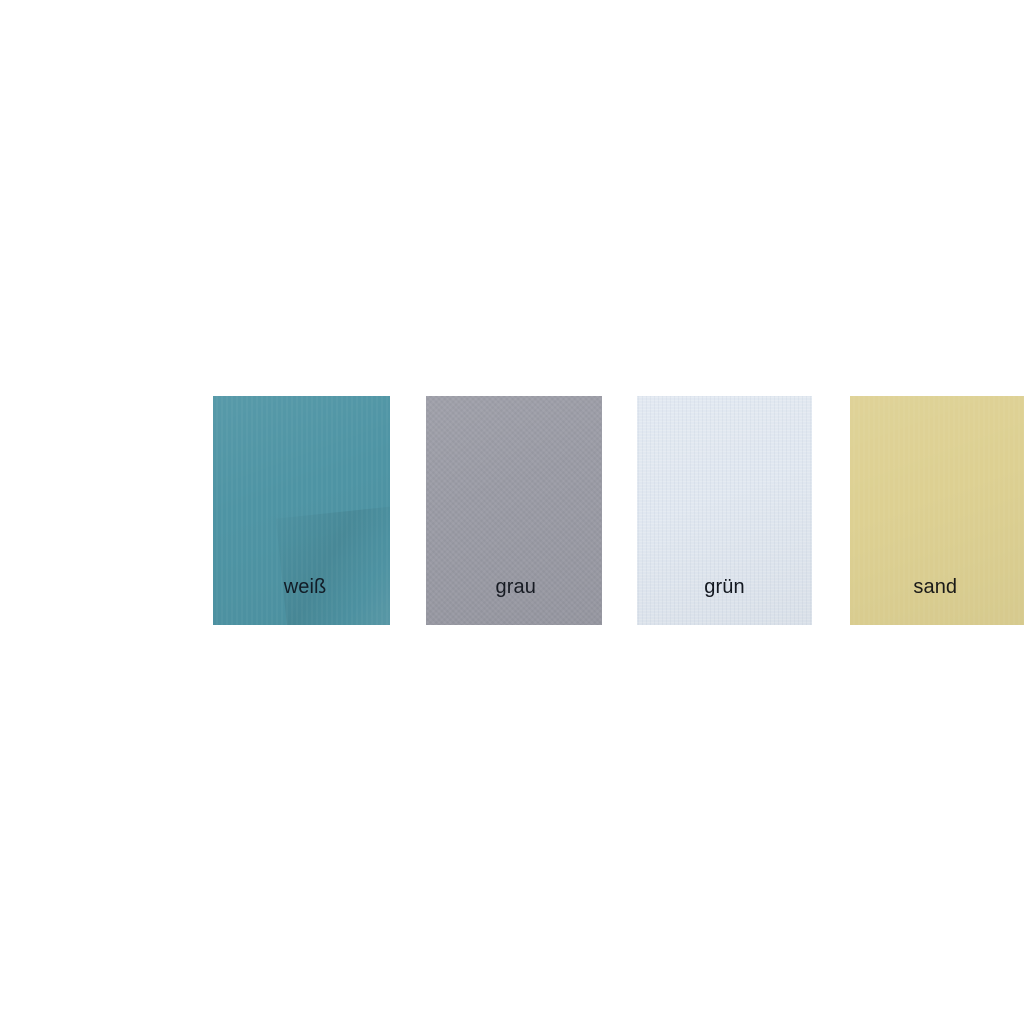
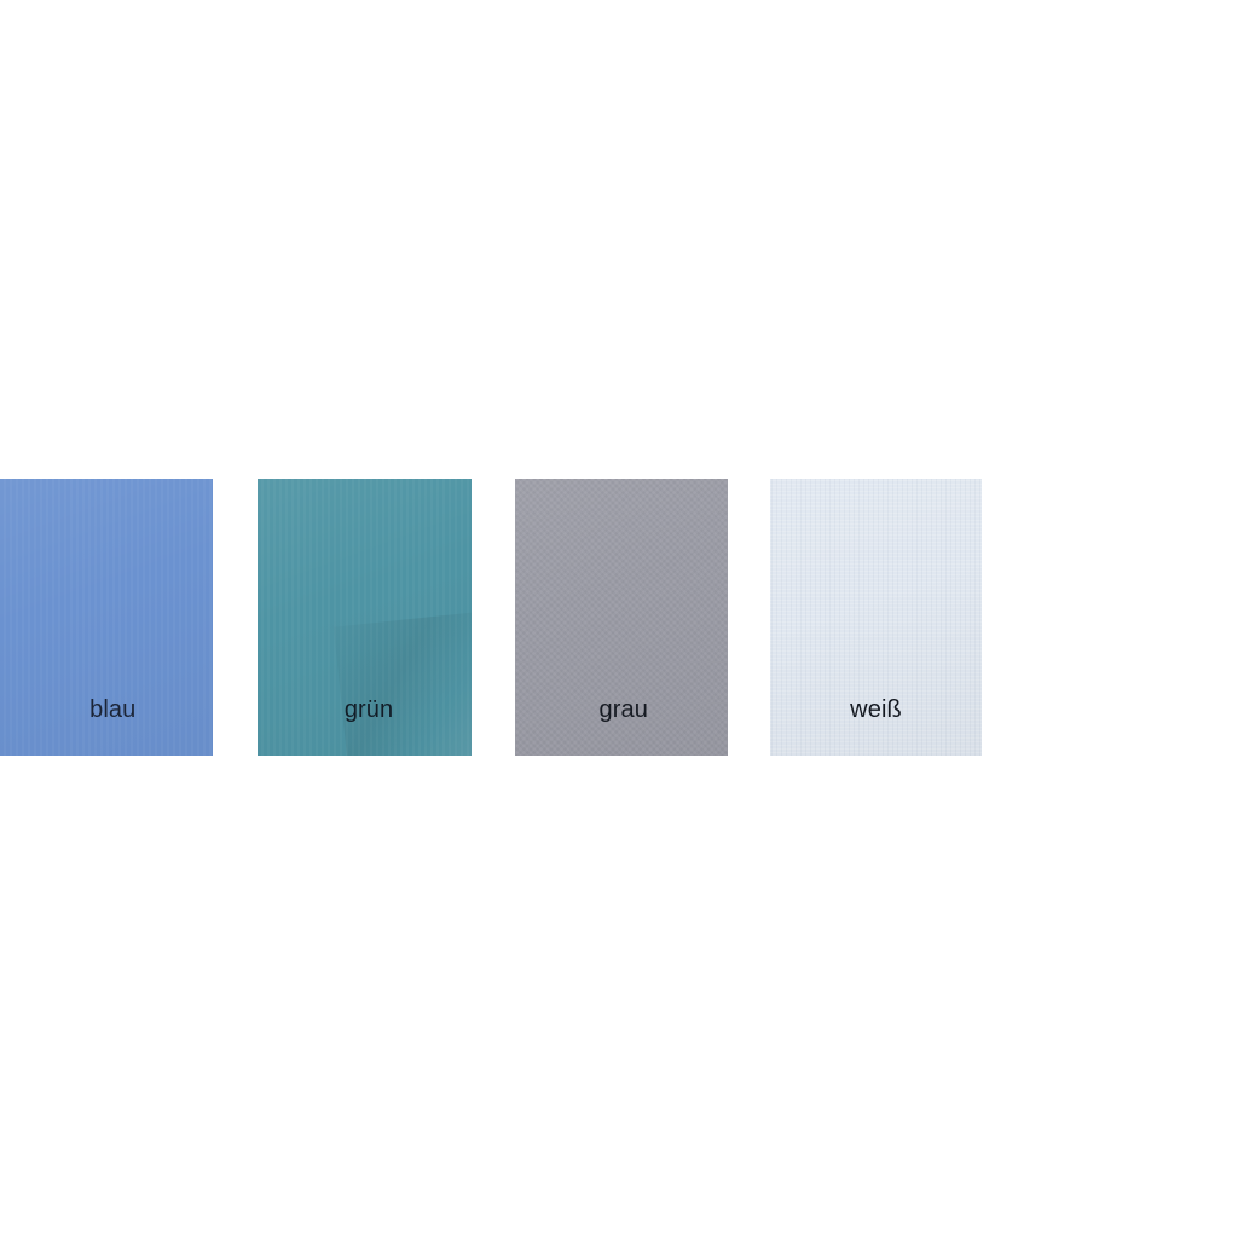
+ blau
- weiß
+ grün
  grau
- grün
+ weiß
- sand
